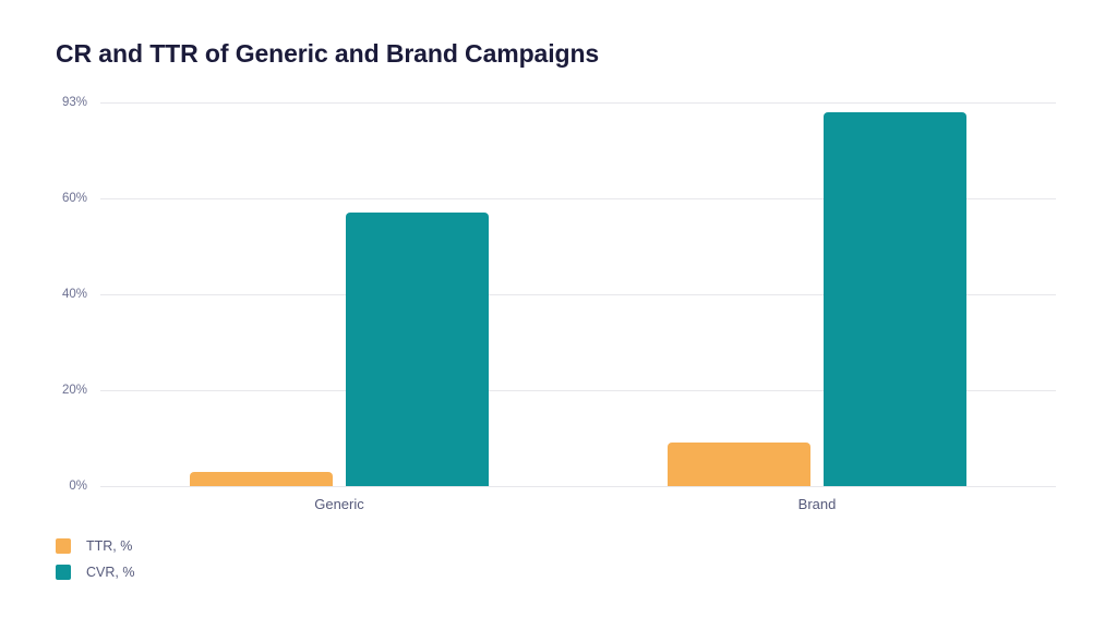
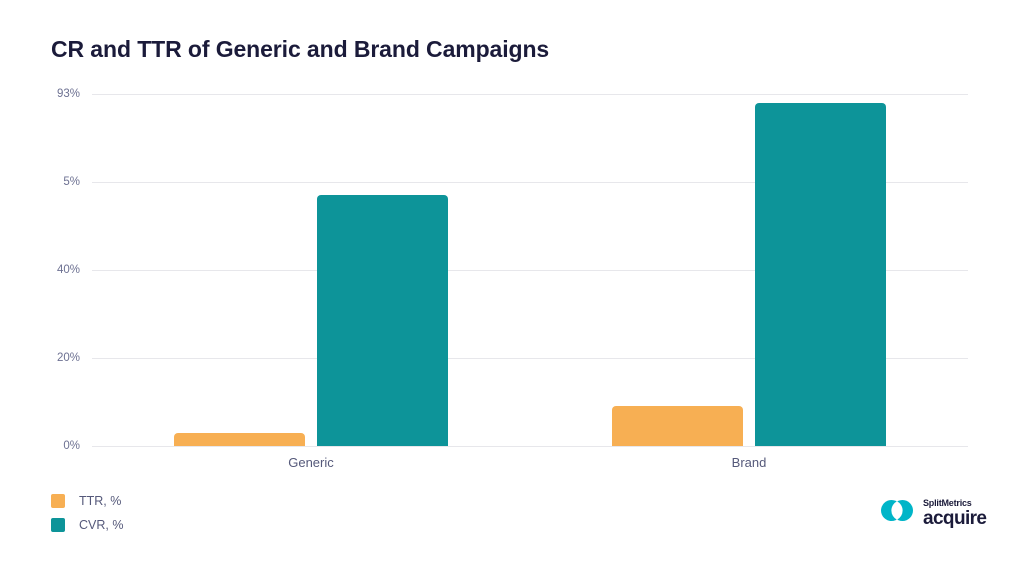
  CR and TTR of Generic and Brand Campaigns
  0%
  20%
  40%
- 60%
+ 5%
  93%
  Generic
  Brand
  TTR, %
  CVR, %
+ SplitMetrics
+ acquire
